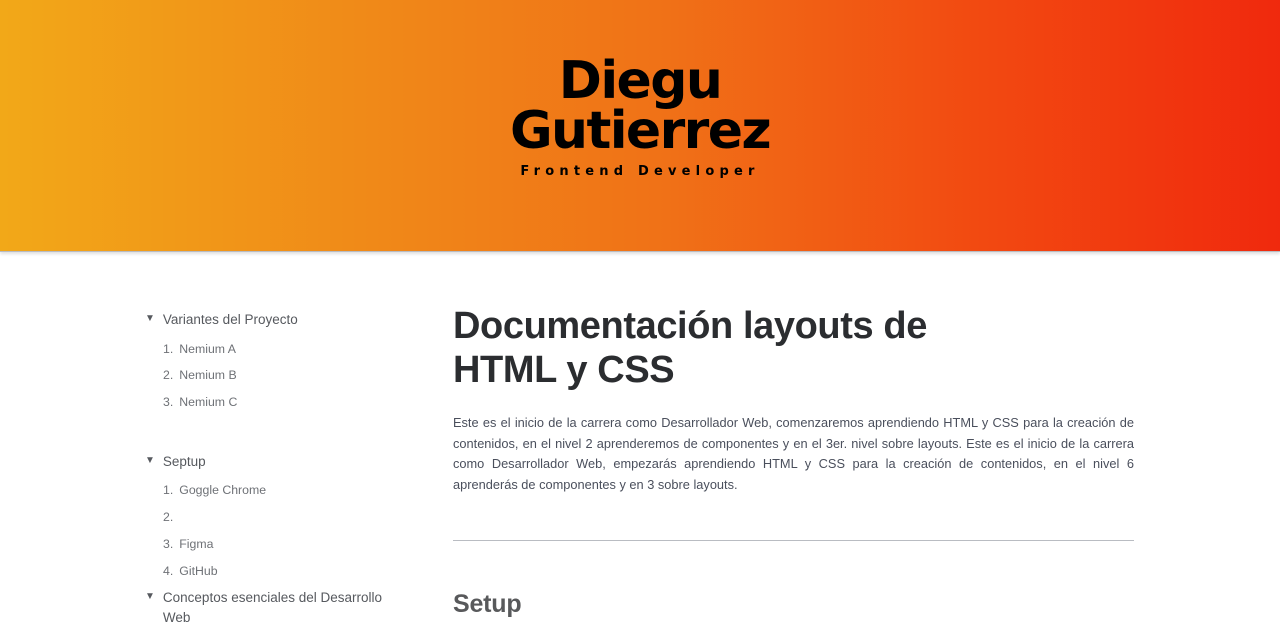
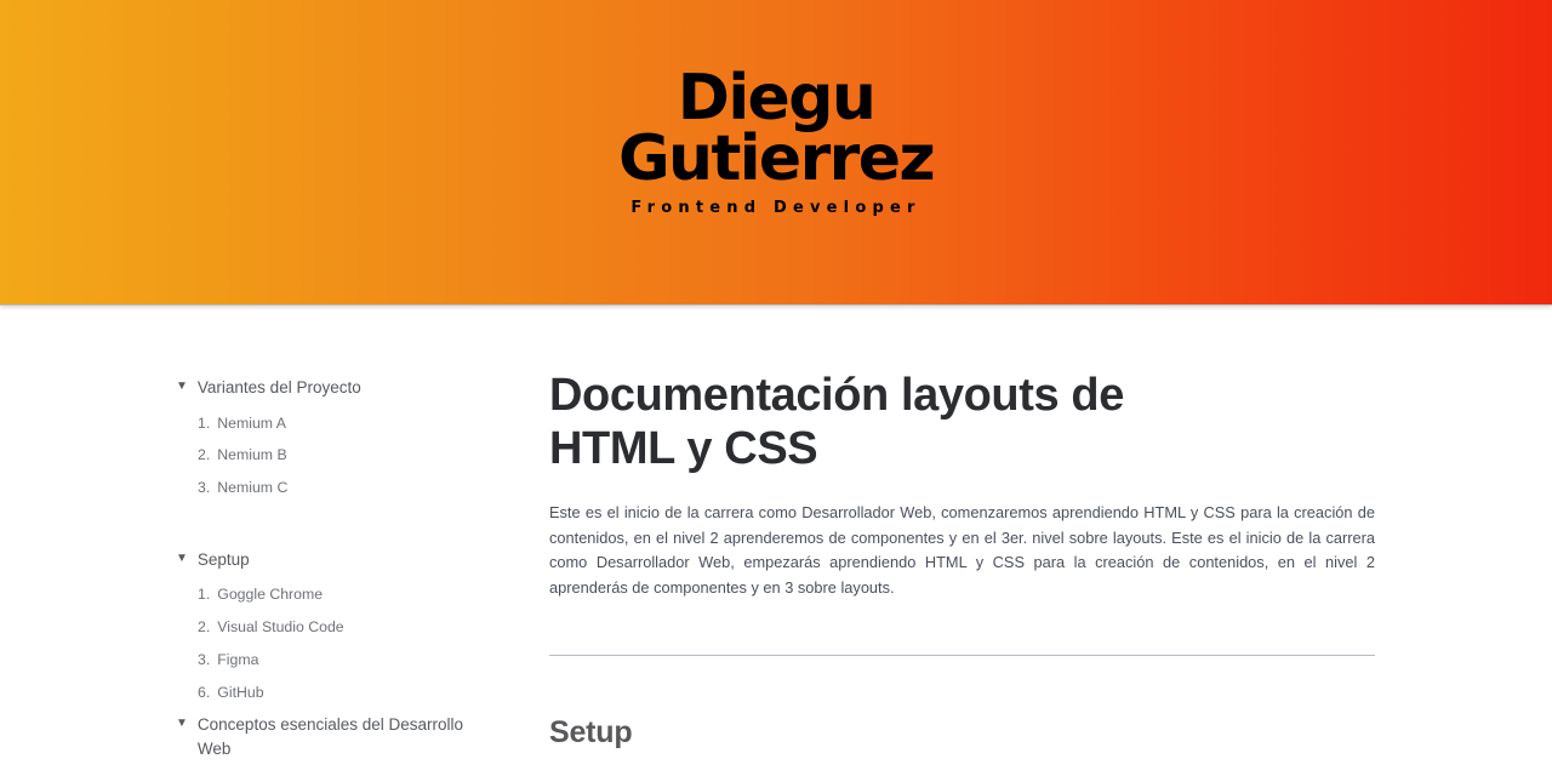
  Diegu
  Gutierrez
  Frontend Developer
  ▼
  Variantes del Proyecto
  1.
  Nemium A
  2.
  Nemium B
  3.
  Nemium C
  ▼
  Septup
  1.
  Goggle Chrome
  2.
+ Visual Studio Code
  3.
  Figma
- 4.
+ 6.
  GitHub
  ▼
  Conceptos esenciales del Desarrollo Web
  Documentación layouts de HTML y CSS
- Este es el inicio de la carrera como Desarrollador Web, comenzaremos aprendiendo HTML y CSS para la creación de contenidos, en el nivel 2 aprenderemos de componentes y en el 3er. nivel sobre layouts. Este es el inicio de la carrera como Desarrollador Web, empezarás aprendiendo HTML y CSS para la creación de contenidos, en el nivel 6 aprenderás de componentes y en 3 sobre layouts.
+ Este es el inicio de la carrera como Desarrollador Web, comenzaremos aprendiendo HTML y CSS para la creación de contenidos, en el nivel 2 aprenderemos de componentes y en el 3er. nivel sobre layouts. Este es el inicio de la carrera como Desarrollador Web, empezarás aprendiendo HTML y CSS para la creación de contenidos, en el nivel 2 aprenderás de componentes y en 3 sobre layouts.
  Setup
